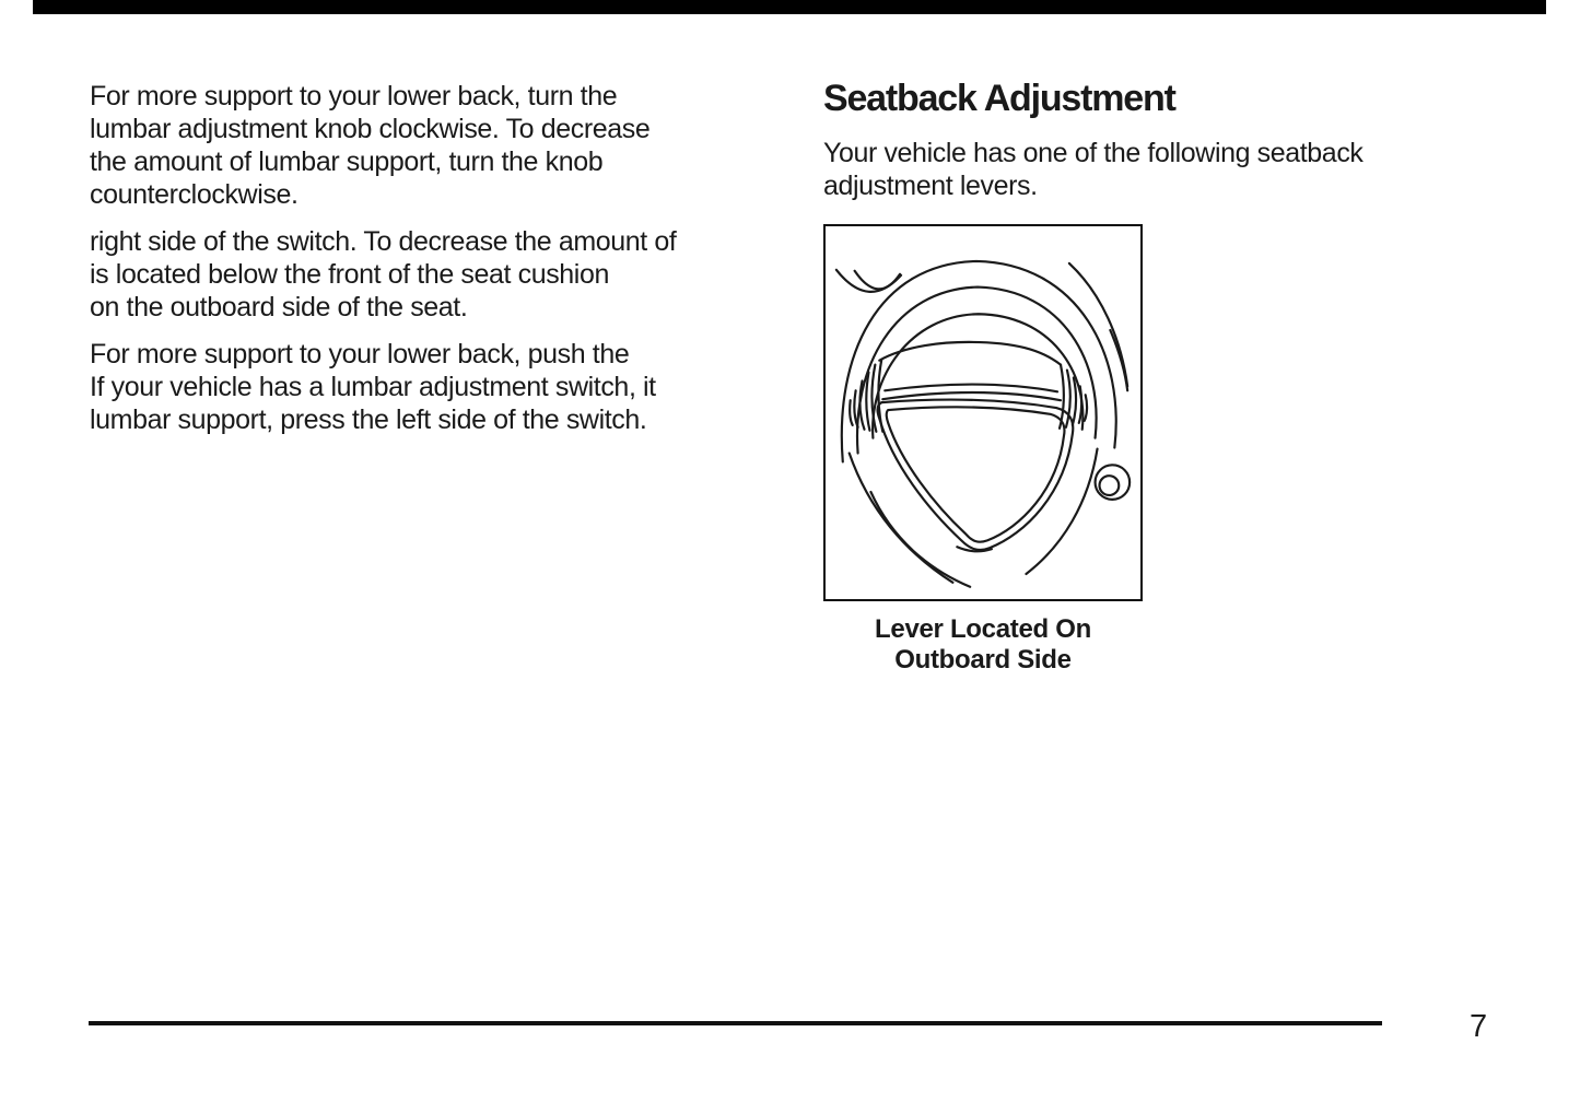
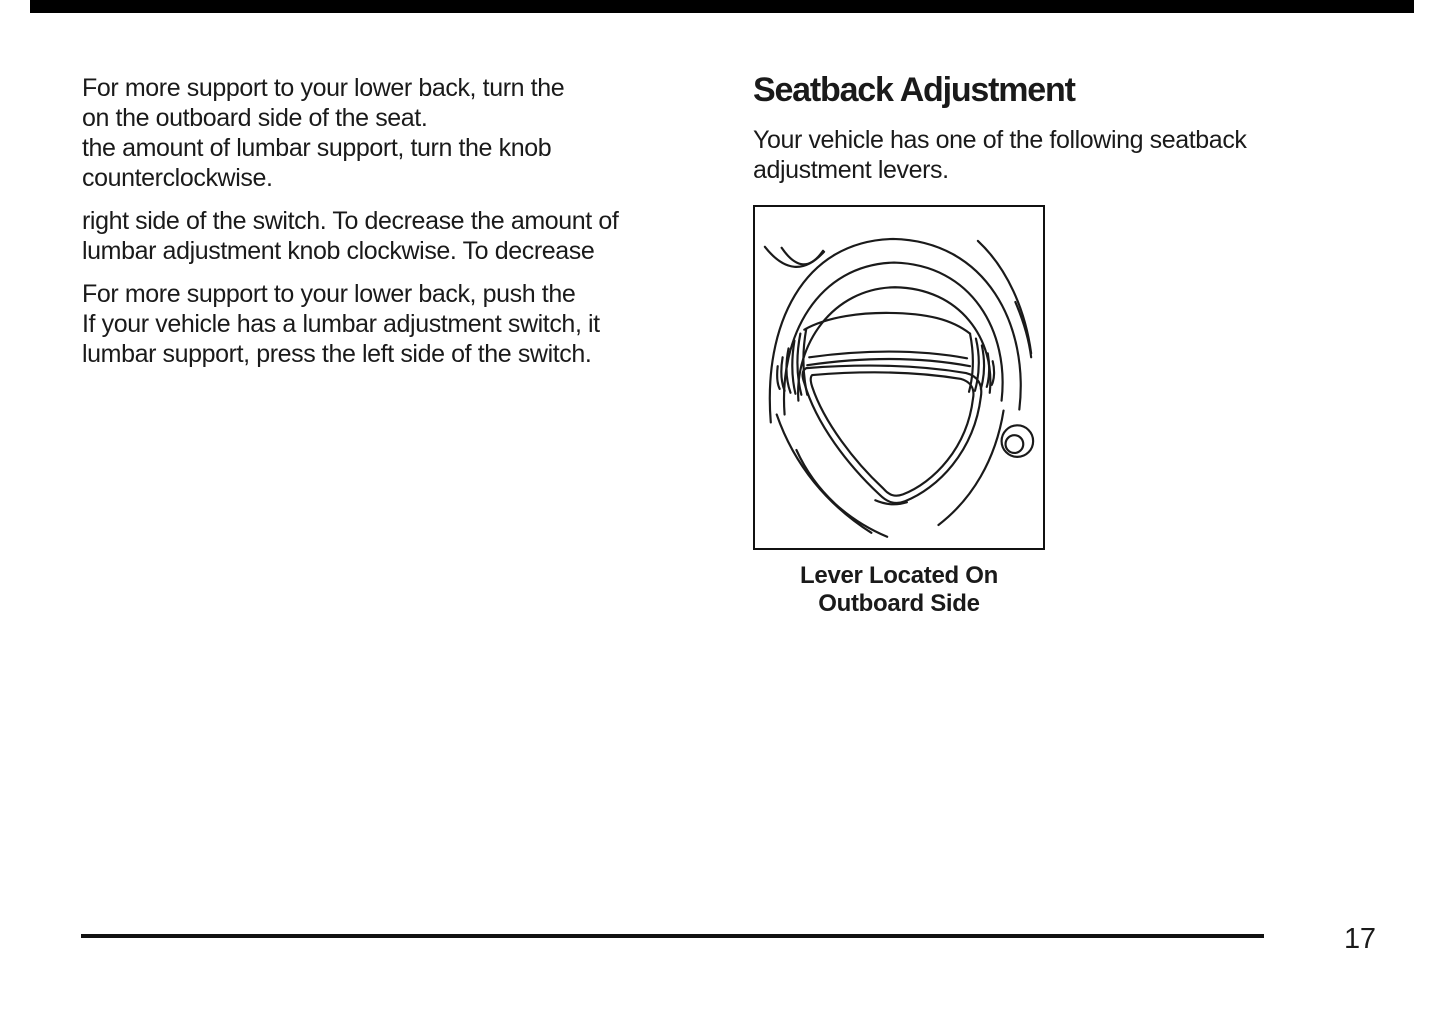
  For more support to your lower back, turn the
- lumbar adjustment knob clockwise. To decrease
+ on the outboard side of the seat.
  the amount of lumbar support, turn the knob
  counterclockwise.
  right side of the switch. To decrease the amount of
- is located below the front of the seat cushion
- on the outboard side of the seat.
+ lumbar adjustment knob clockwise. To decrease
  For more support to your lower back, push the
  If your vehicle has a lumbar adjustment switch, it
  lumbar support, press the left side of the switch.
  Seatback Adjustment
  Your vehicle has one of the following seatback
  adjustment levers.
  Lever Located On
  Outboard Side
- 7
+ 17
